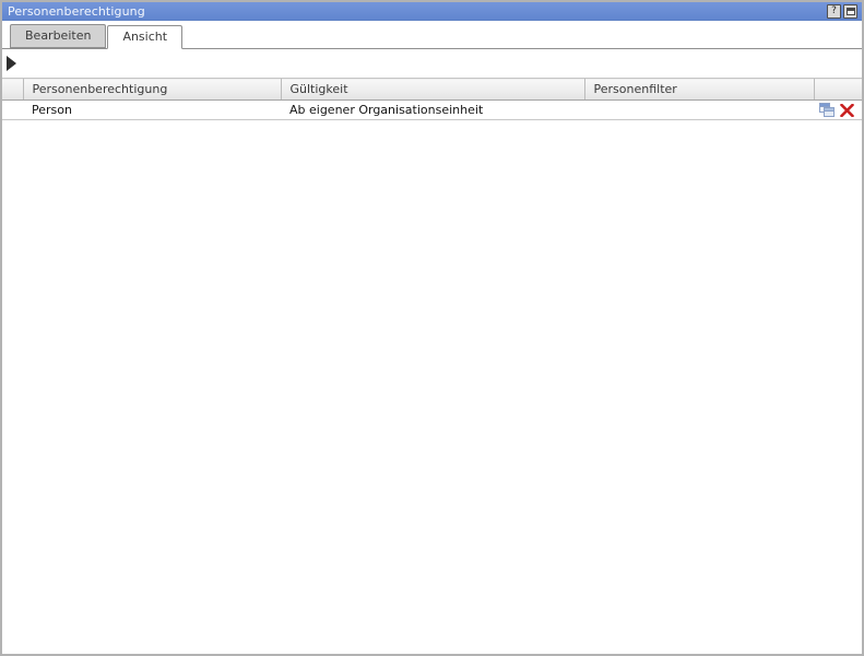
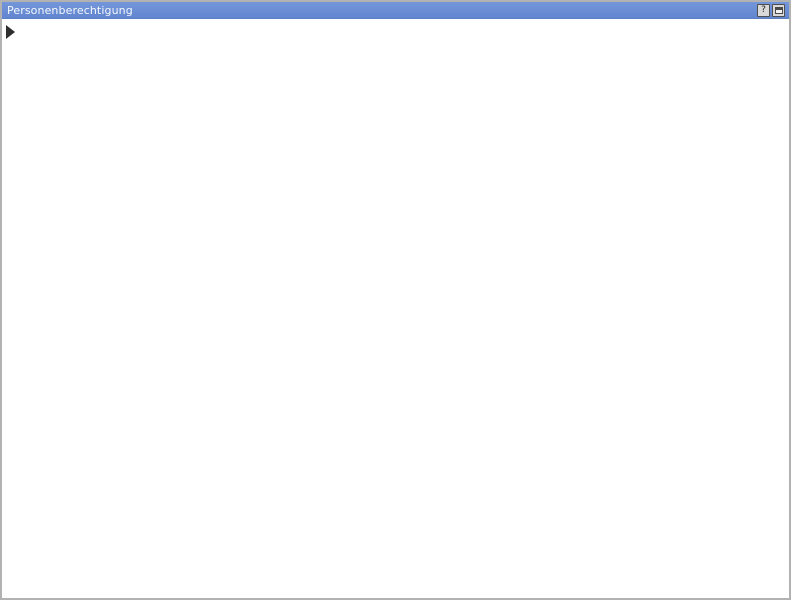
  Personenberechtigung
  ?
- Bearbeiten
- Ansicht
- 	Personenberechtigung	Gültigkeit	Personenfilter
- 	Person	Ab eigener Organisationseinheit
